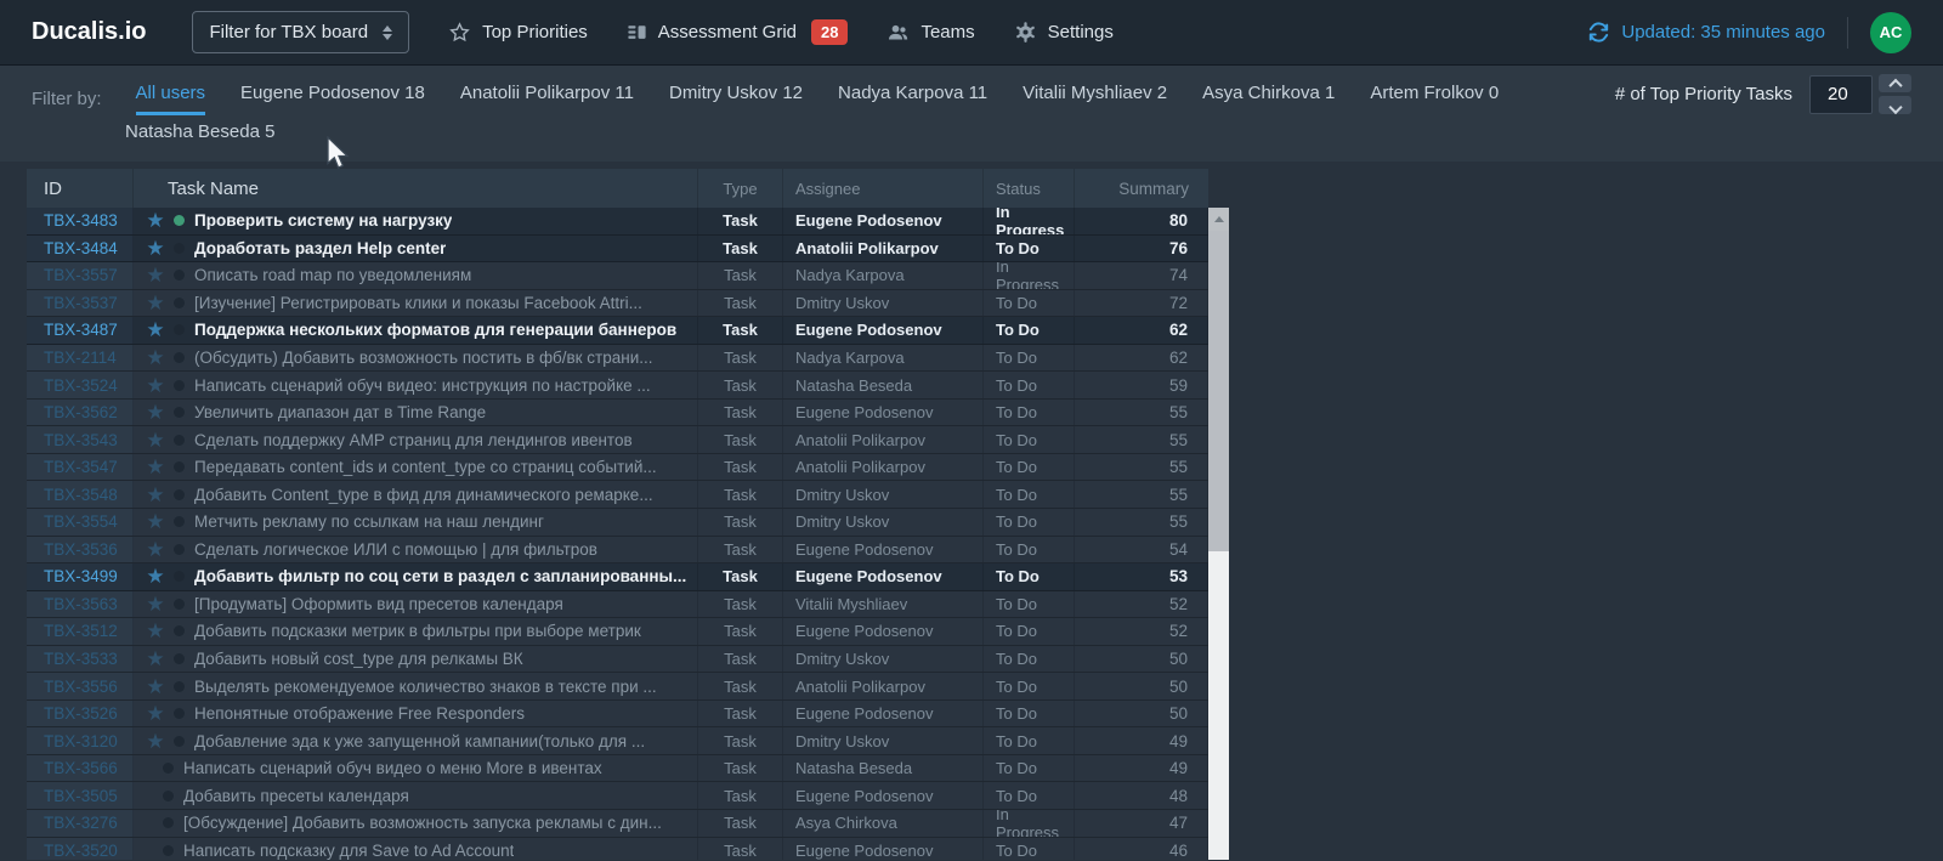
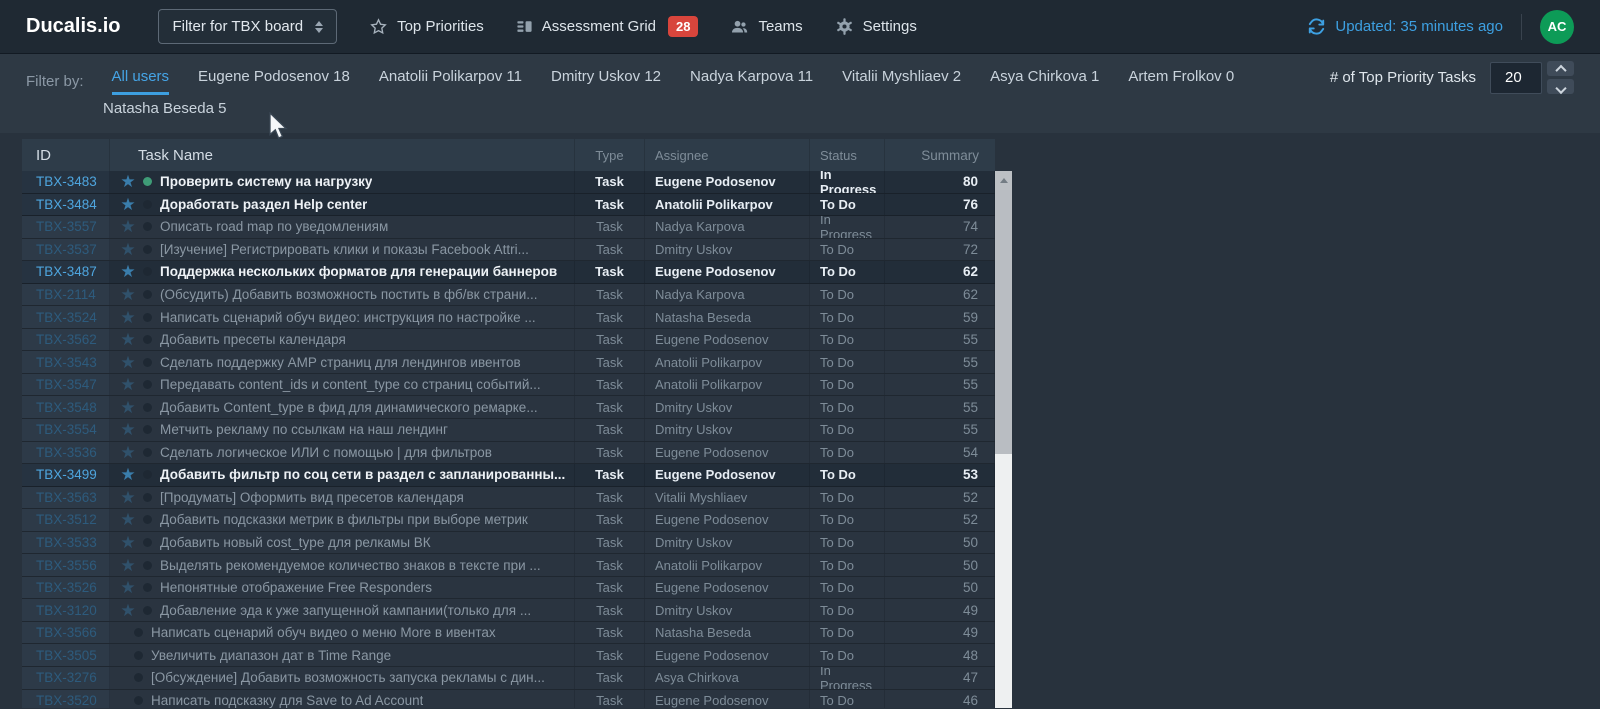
  Ducalis.io
  Filter for TBX board
  Top Priorities
  Assessment Grid
  28
  Teams
  Settings
  Updated: 35 minutes ago
  AC
  Filter by:
  All users
  Eugene Podosenov 18
  Anatolii Polikarpov 11
  Dmitry Uskov 12
  Nadya Karpova 11
  Vitalii Myshliaev 2
  Asya Chirkova 1
  Artem Frolkov 0
  # of Top Priority Tasks
  20
  Natasha Beseda 5
  ID
  Task Name
  Type
  Assignee
  Status
  Summary
  TBX-3483
  ★
  Проверить систему на нагрузку
  Task
  Eugene Podosenov
  In Progress
  80
  TBX-3484
  ★
  Доработать раздел Help center
  Task
  Anatolii Polikarpov
  To Do
  76
  TBX-3557
  ★
  Описать road map по уведомлениям
  Task
  Nadya Karpova
  In Progress
  74
  TBX-3537
  ★
  [Изучение] Регистрировать клики и показы Facebook Attri...
  Task
  Dmitry Uskov
  To Do
  72
  TBX-3487
  ★
  Поддержка нескольких форматов для генерации баннеров
  Task
  Eugene Podosenov
  To Do
  62
  TBX-2114
  ★
  (Обсудить) Добавить возможность постить в фб/вк страни...
  Task
  Nadya Karpova
  To Do
  62
  TBX-3524
  ★
  Написать сценарий обуч видео: инструкция по настройке ...
  Task
  Natasha Beseda
  To Do
  59
  TBX-3562
  ★
- Увеличить диапазон дат в Time Range
+ Добавить пресеты календаря
  Task
  Eugene Podosenov
  To Do
  55
  TBX-3543
  ★
  Сделать поддержку AMP страниц для лендингов ивентов
  Task
  Anatolii Polikarpov
  To Do
  55
  TBX-3547
  ★
  Передавать content_ids и content_type со страниц событий...
  Task
  Anatolii Polikarpov
  To Do
  55
  TBX-3548
  ★
  Добавить Content_type в фид для динамического ремарке...
  Task
  Dmitry Uskov
  To Do
  55
  TBX-3554
  ★
  Метчить рекламу по ссылкам на наш лендинг
  Task
  Dmitry Uskov
  To Do
  55
  TBX-3536
  ★
  Сделать логическое ИЛИ с помощью | для фильтров
  Task
  Eugene Podosenov
  To Do
  54
  TBX-3499
  ★
  Добавить фильтр по соц сети в раздел с запланированны...
  Task
  Eugene Podosenov
  To Do
  53
  TBX-3563
  ★
  [Продумать] Оформить вид пресетов календаря
  Task
  Vitalii Myshliaev
  To Do
  52
  TBX-3512
  ★
  Добавить подсказки метрик в фильтры при выборе метрик
  Task
  Eugene Podosenov
  To Do
  52
  TBX-3533
  ★
  Добавить новый cost_type для релкамы ВК
  Task
  Dmitry Uskov
  To Do
  50
  TBX-3556
  ★
  Выделять рекомендуемое количество знаков в тексте при ...
  Task
  Anatolii Polikarpov
  To Do
  50
  TBX-3526
  ★
  Непонятные отображение Free Responders
  Task
  Eugene Podosenov
  To Do
  50
  TBX-3120
  ★
  Добавление эда к уже запущенной кампании(только для ...
  Task
  Dmitry Uskov
  To Do
  49
  TBX-3566
  Написать сценарий обуч видео о меню More в ивентах
  Task
  Natasha Beseda
  To Do
  49
  TBX-3505
- Добавить пресеты календаря
+ Увеличить диапазон дат в Time Range
  Task
  Eugene Podosenov
  To Do
  48
  TBX-3276
  [Обсуждение] Добавить возможность запуска рекламы с дин...
  Task
  Asya Chirkova
  In Progress
  47
  TBX-3520
  Написать подсказку для Save to Ad Account
  Task
  Eugene Podosenov
  To Do
  46
